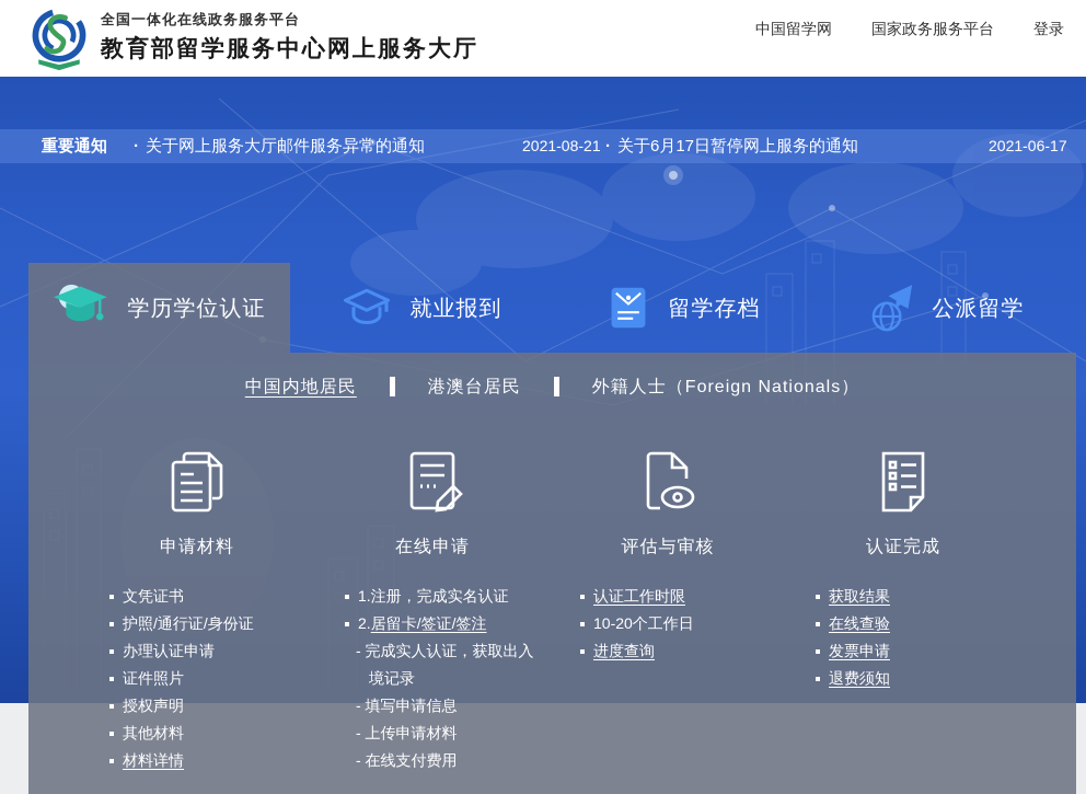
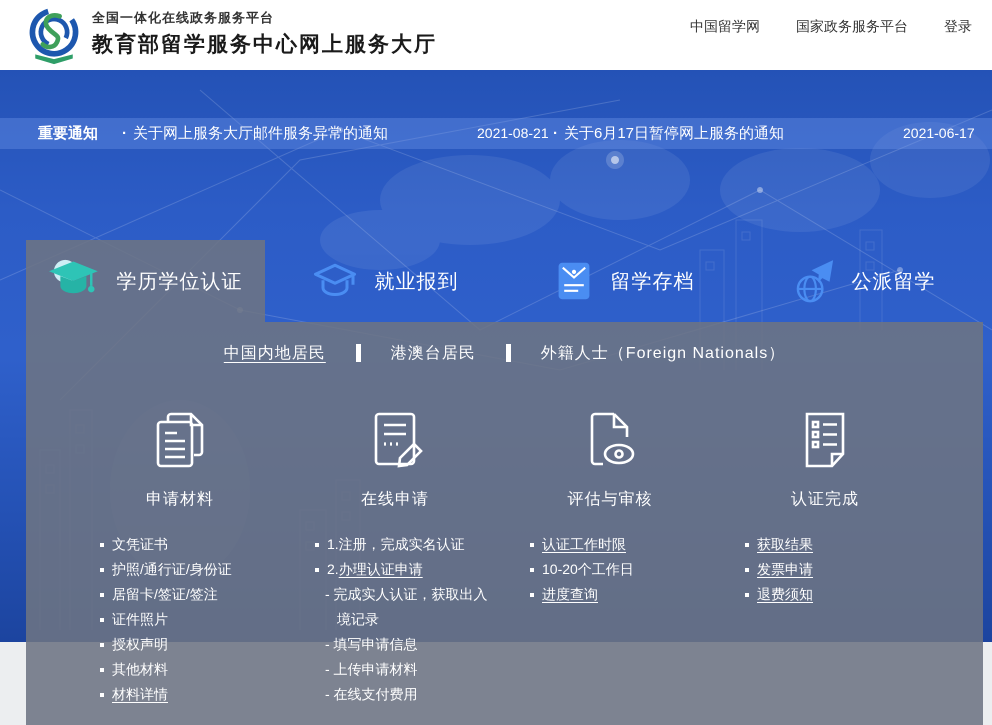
  全国一体化在线政务服务平台
  教育部留学服务中心网上服务大厅
  中国留学网
  国家政务服务平台
  登录
  重要通知
  关于网上服务大厅邮件服务异常的通知
  2021-08-21
  关于6月17日暂停网上服务的通知
  2021-06-17
  学历学位认证
  就业报到
  留学存档
  公派留学
  中国内地居民
  港澳台居民
  外籍人士（Foreign Nationals）
  申请材料
  文凭证书
  护照/通行证/身份证
- 办理认证申请
+ 居留卡/签证/签注
  证件照片
  授权声明
  其他材料
  材料详情
  在线申请
  1.注册，完成实名认证
- 2.居留卡/签证/签注
+ 2.办理认证申请
  - 完成实人认证，获取出入境记录
  - 填写申请信息
  - 上传申请材料
  - 在线支付费用
  评估与审核
  认证工作时限
  10-20个工作日
  进度查询
  认证完成
  获取结果
- 在线查验
  发票申请
  退费须知
